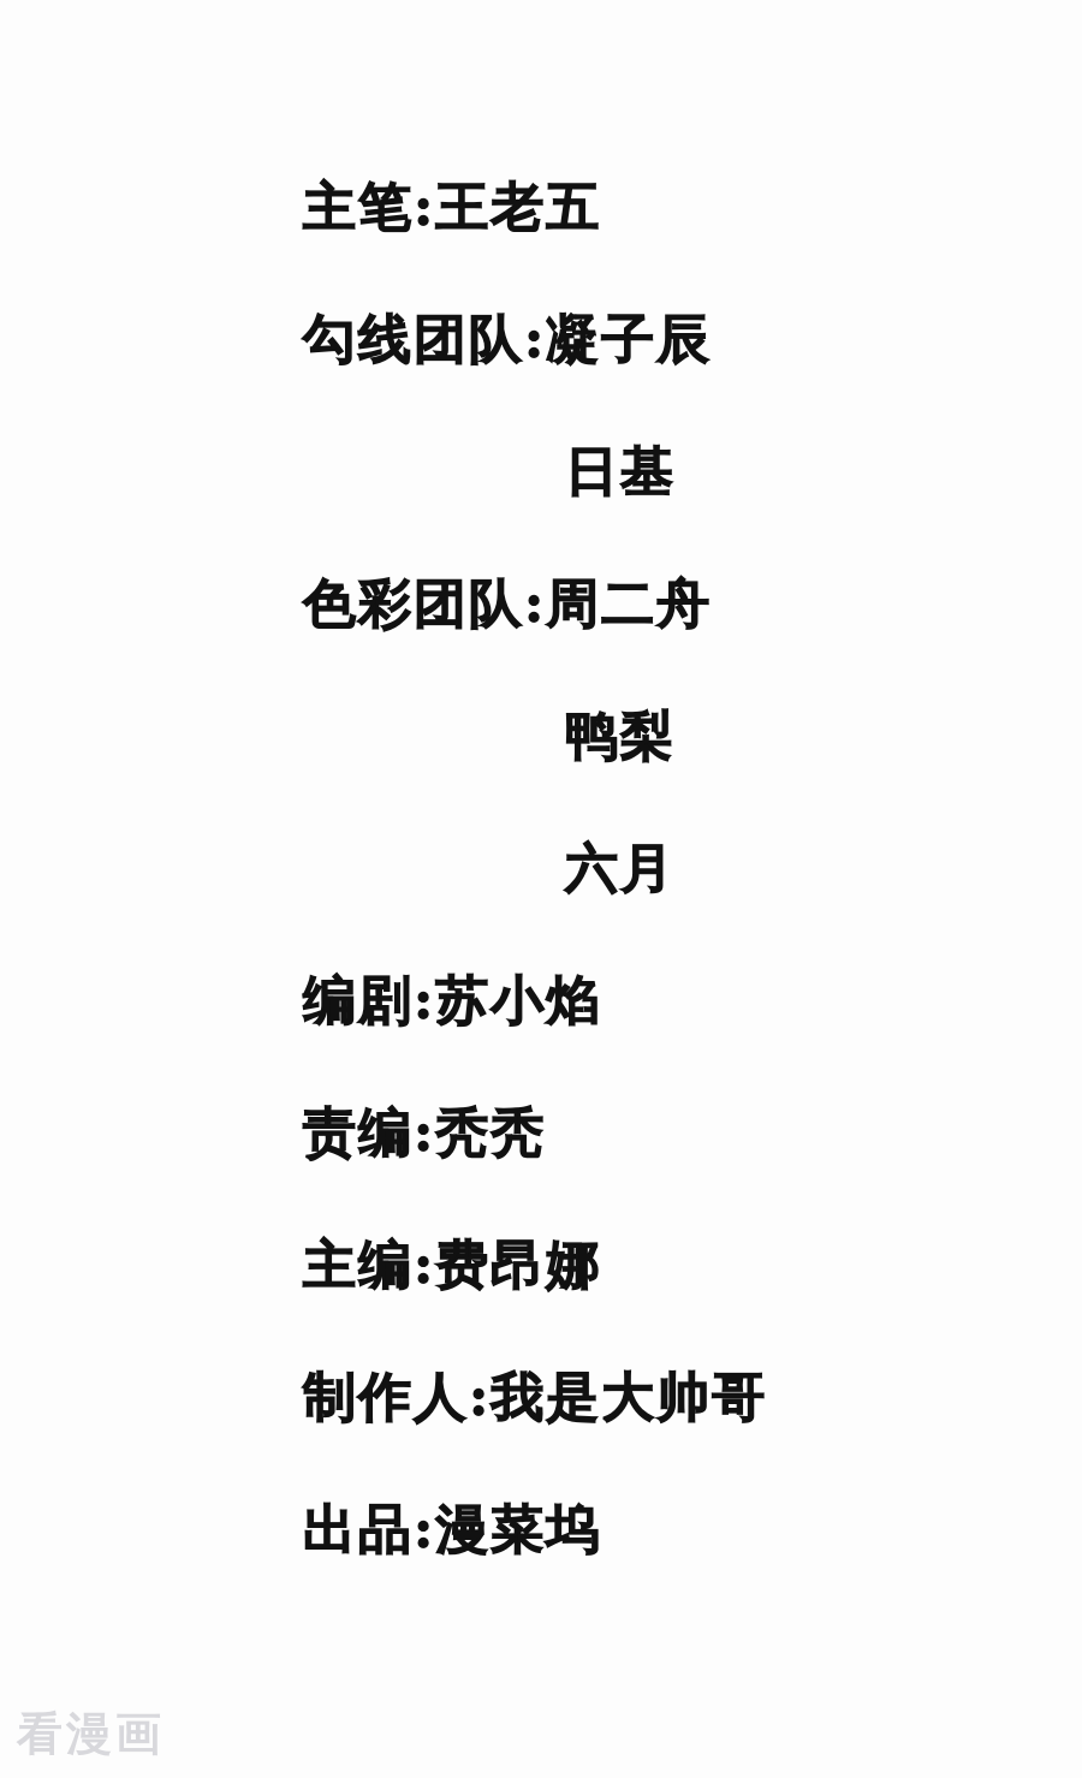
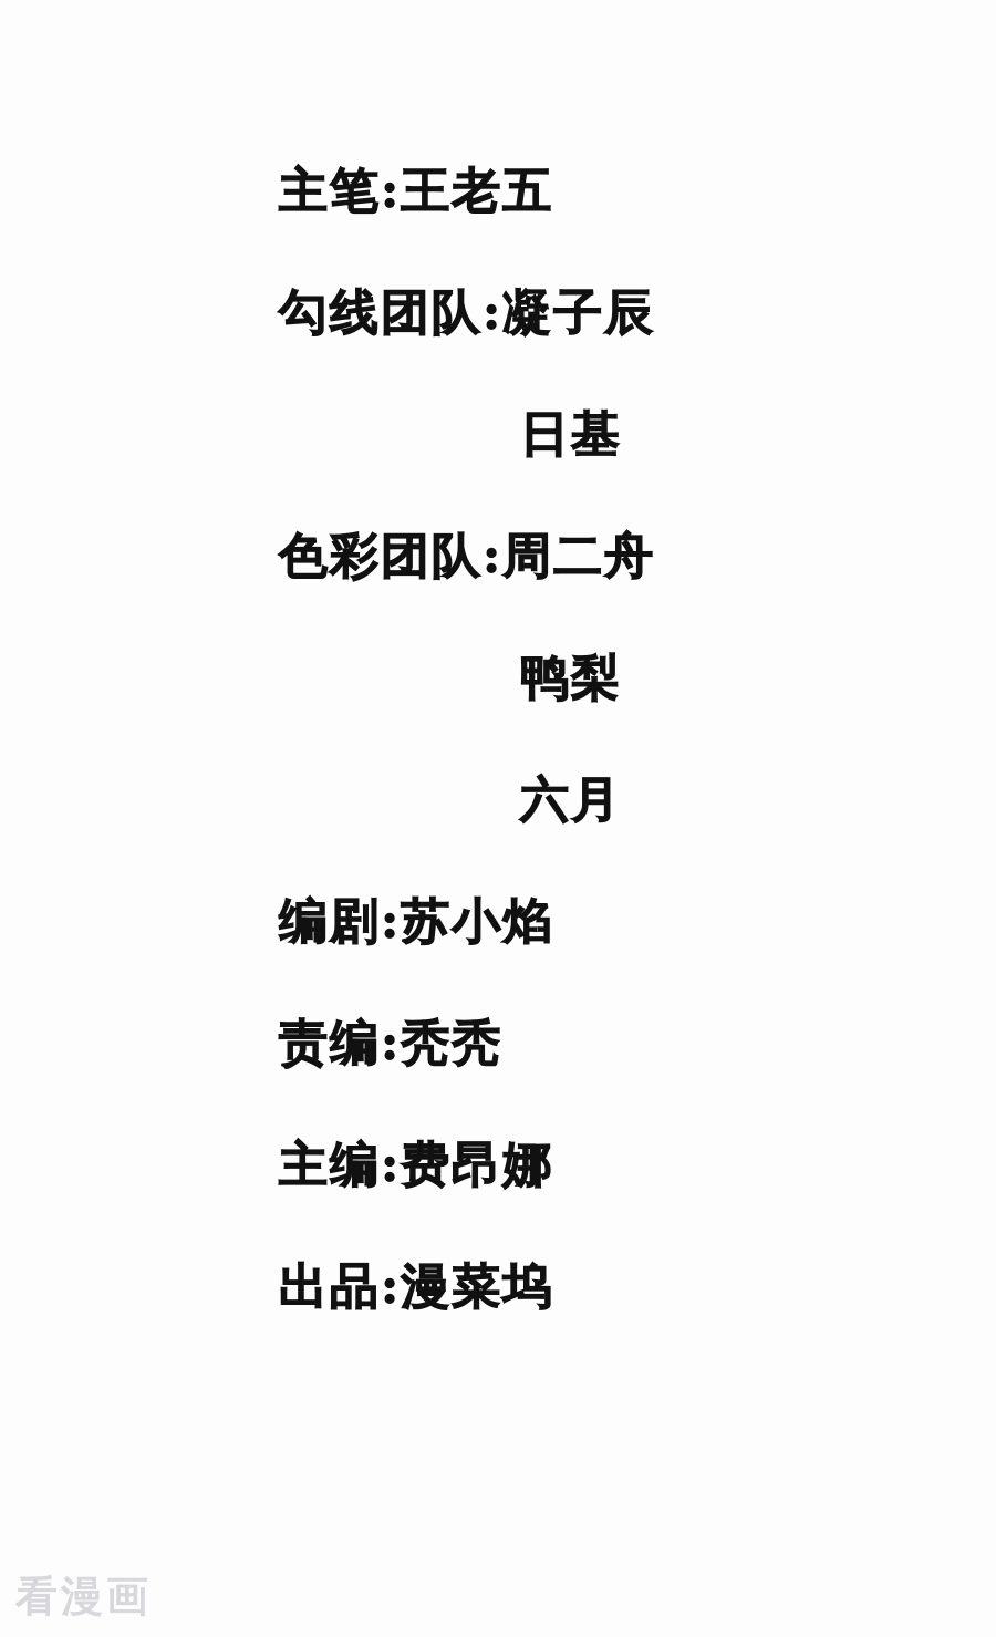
  主笔:王老五
  勾线团队:凝子辰
  日基
  色彩团队:周二舟
  鸭梨
  六月
  编剧:苏小焰
  责编:秃秃
  主编:费昂娜
- 制作人:我是大帅哥
  出品:漫菜坞
  看漫画
